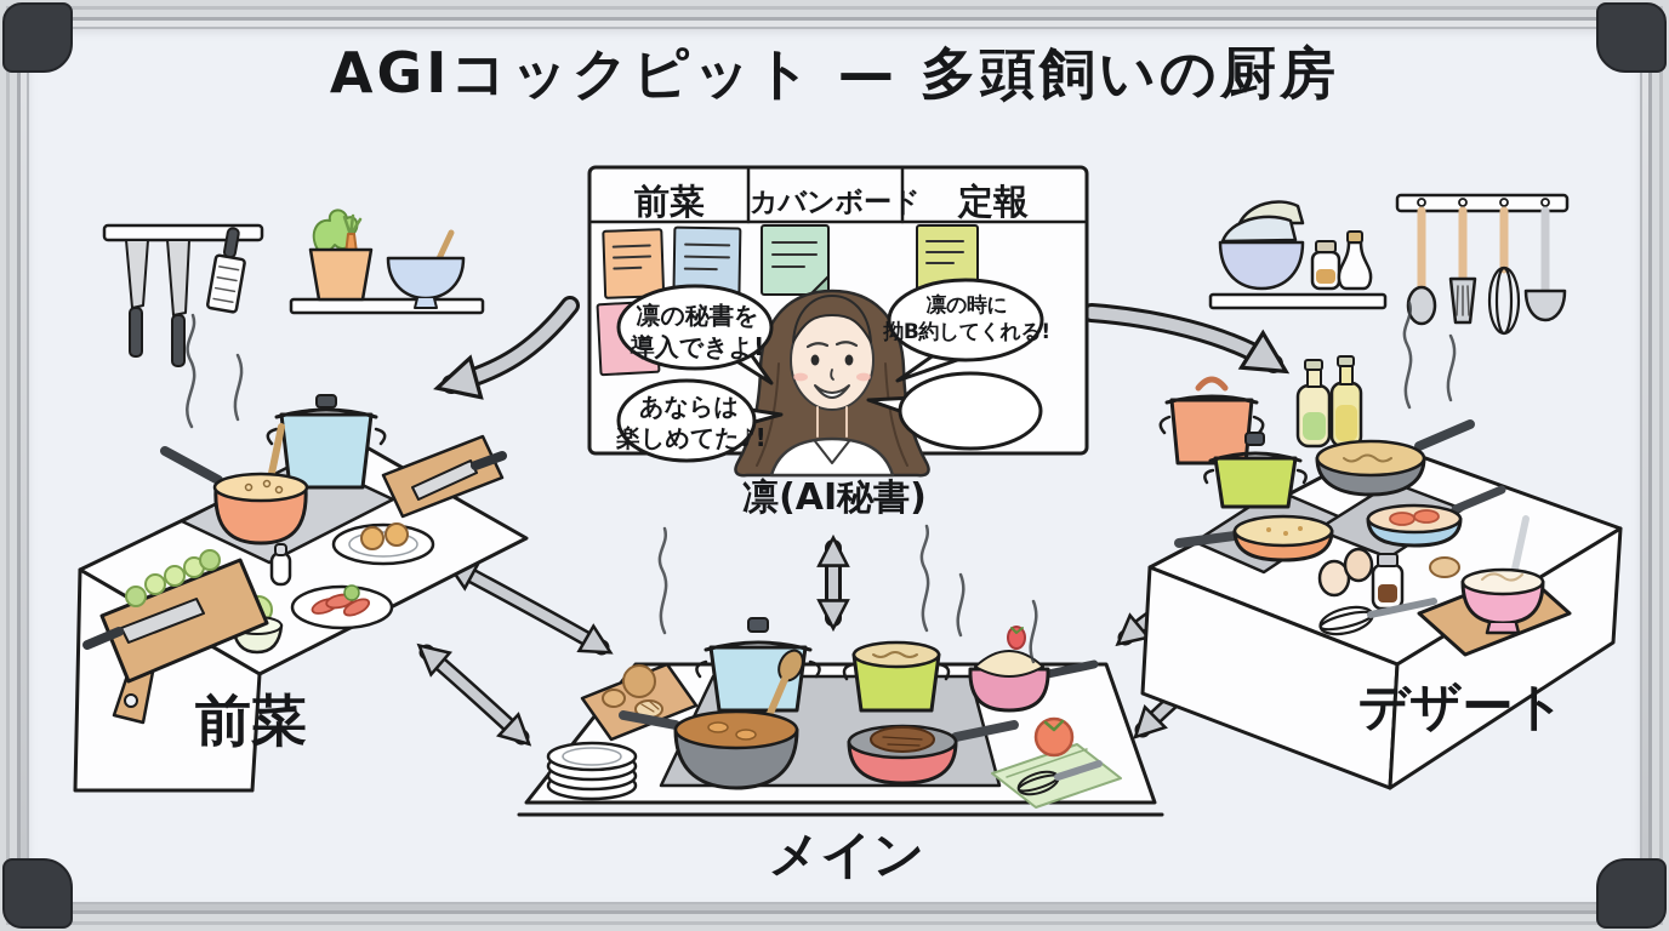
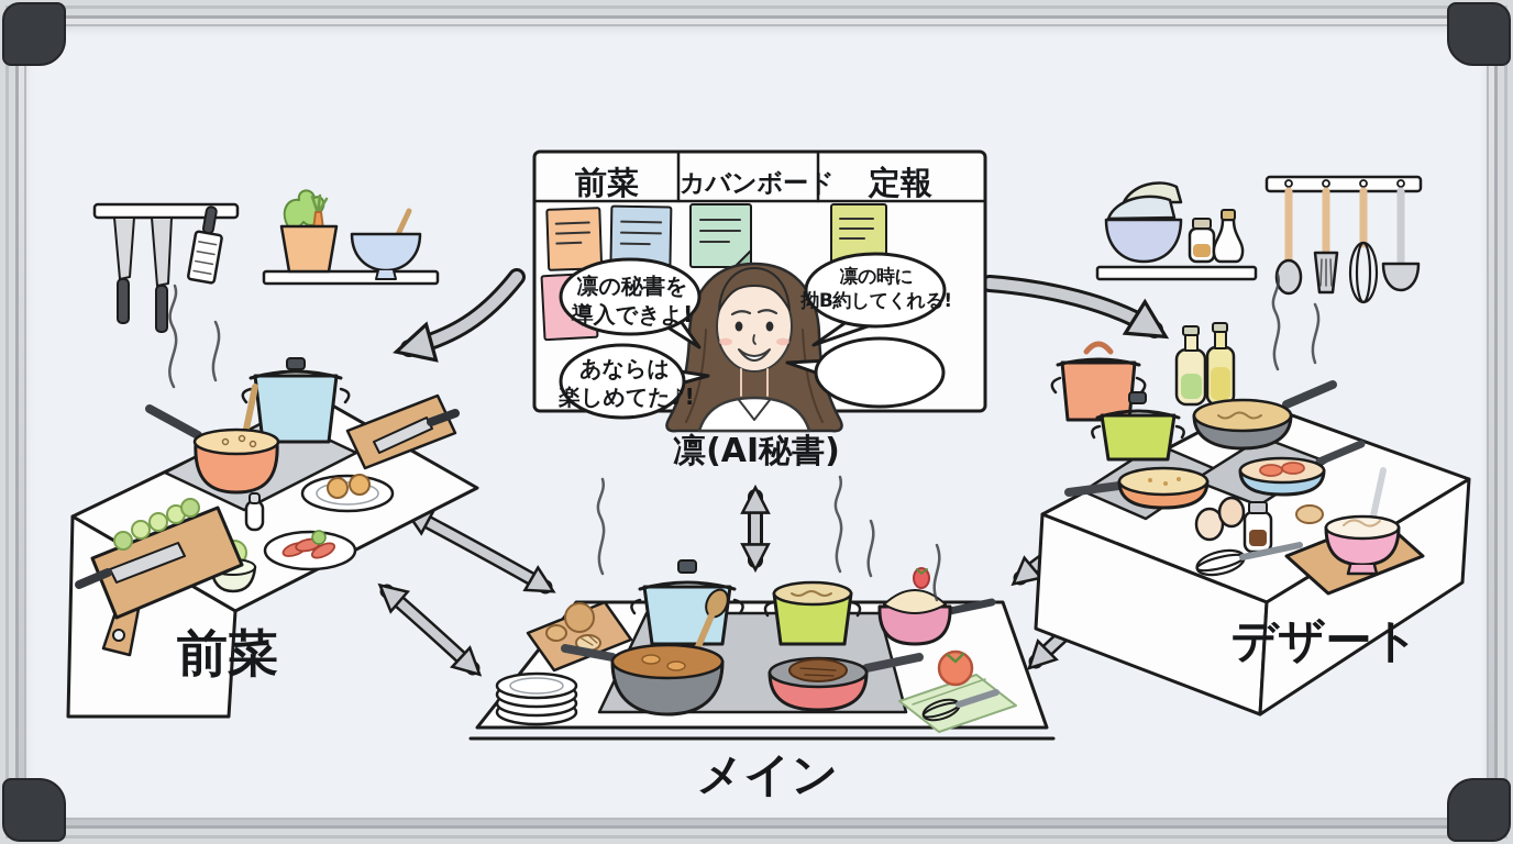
- AGIコックピット — 多頭飼いの厨房
  前菜
  カバンボー
  定報
  凛の秘書を
  導入できよ!
  あならは
  楽しめてた♪!
  凛の時に
  拗B約してくれる!
  凛(AI秘書)
  前菜
  メイン
  デザート
